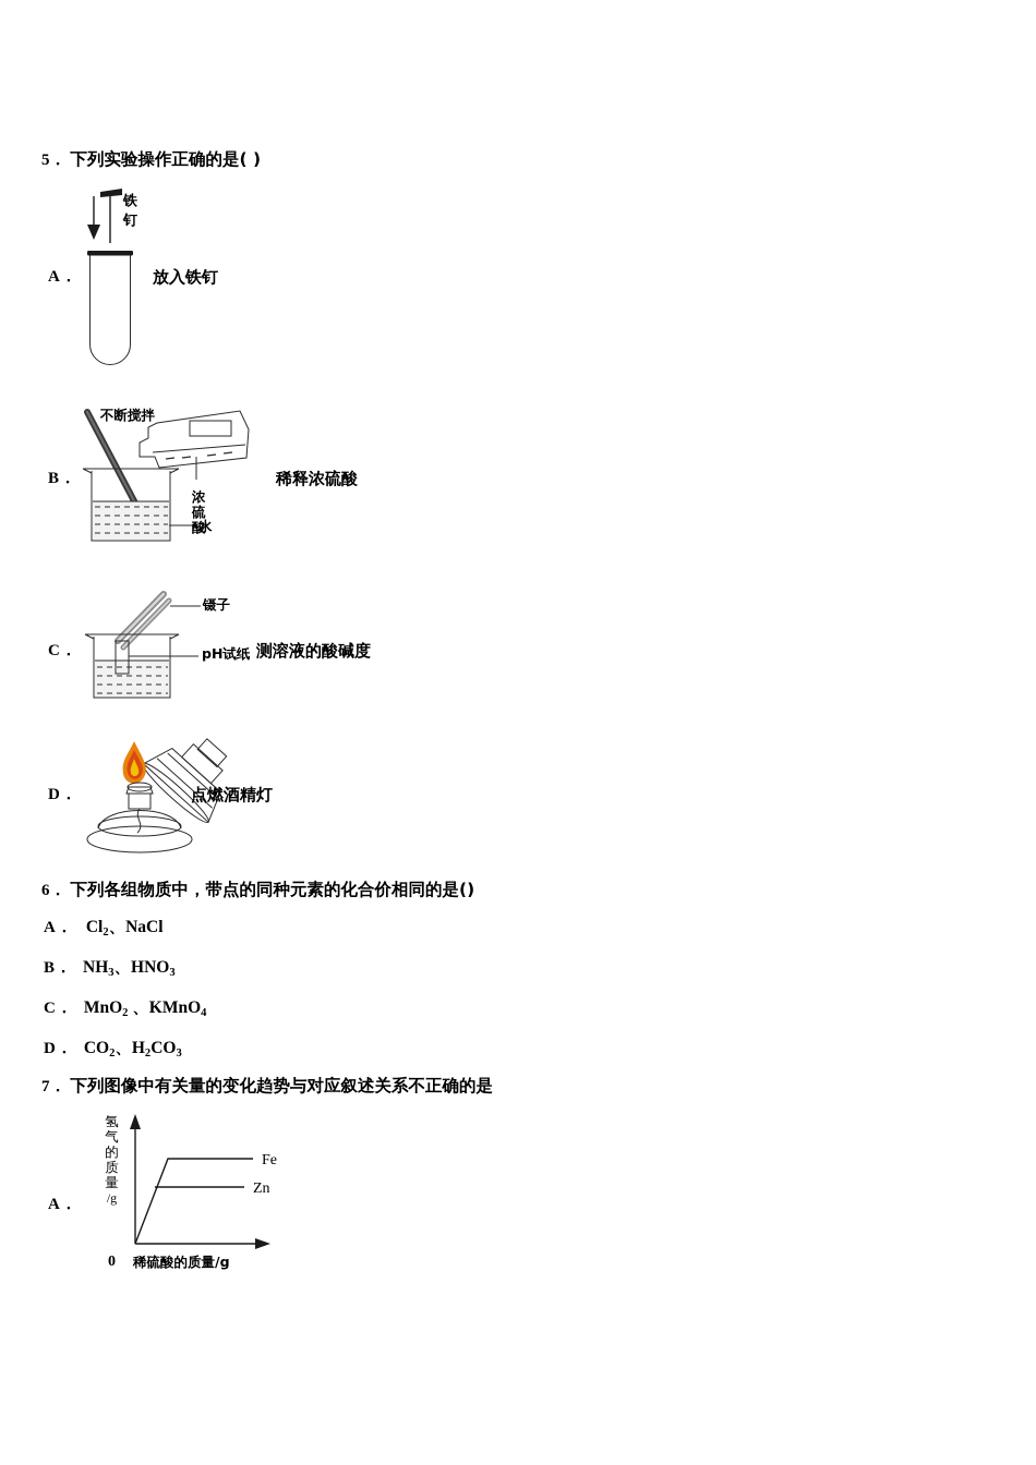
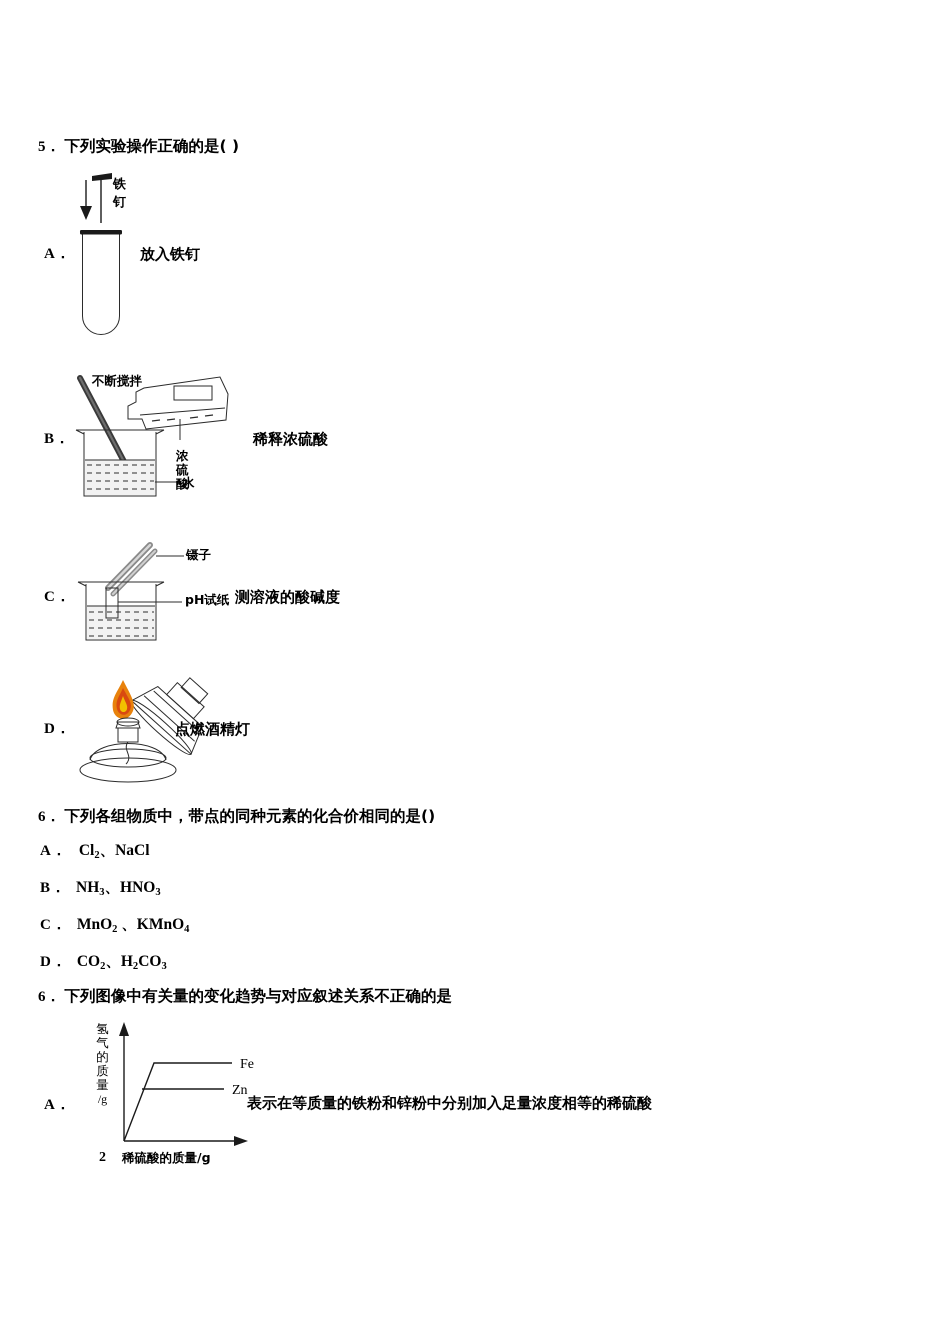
  5． 下列实验操作正确的是( )
  A．
  铁钉
  放入铁钉
  B．
  不断搅拌
  浓硫酸
  水
  稀释浓硫酸
  C．
  镊子
  pH试纸
  测溶液的酸碱度
  D．
  点燃酒精灯
  6． 下列各组物质中，带点的同种元素的化合价相同的是()
  A． Cl2、NaCl
  B． NH3、HNO3
  C． MnO2 、KMnO4
  D． CO2、H2CO3
- 7． 下列图像中有关量的变化趋势与对应叙述关系不正确的是
+ 6． 下列图像中有关量的变化趋势与对应叙述关系不正确的是
  A．
  氢气的质量
  /g
  Fe
  Zn
- 0
+ 2
  稀硫酸的质量/g
+ 表示在等质量的铁粉和锌粉中分别加入足量浓度相等的稀硫酸
